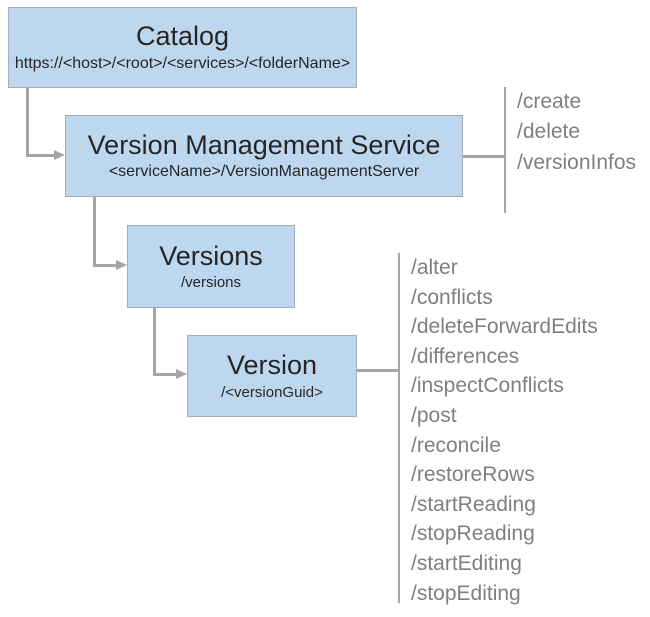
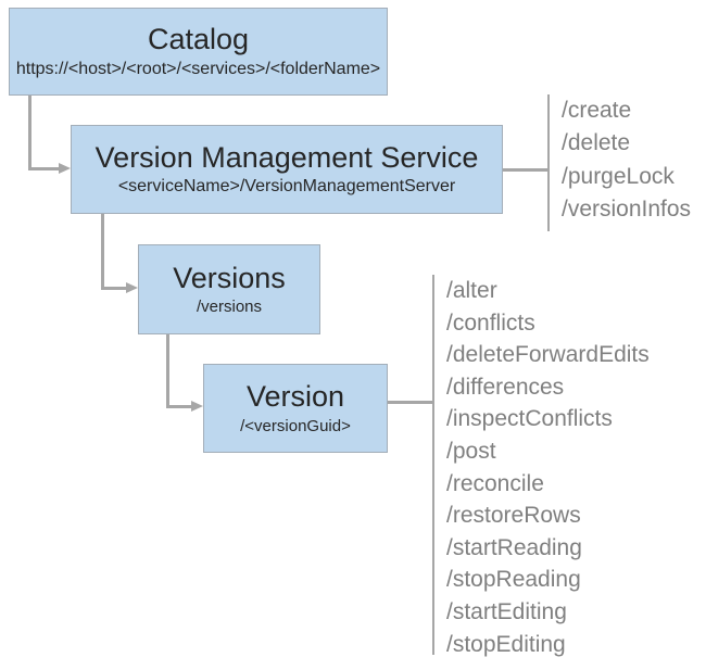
  Catalog
  https://<host>/<root>/<services>/<folderName>
  Version Management Service
  <serviceName>/VersionManagementServer
  Versions
  /versions
  Version
  /<versionGuid>
  /create
  /delete
+ /purgeLock
  /versionInfos
  /alter
  /conflicts
  /deleteForwardEdits
  /differences
  /inspectConflicts
  /post
  /reconcile
  /restoreRows
  /startReading
  /stopReading
  /startEditing
  /stopEditing
